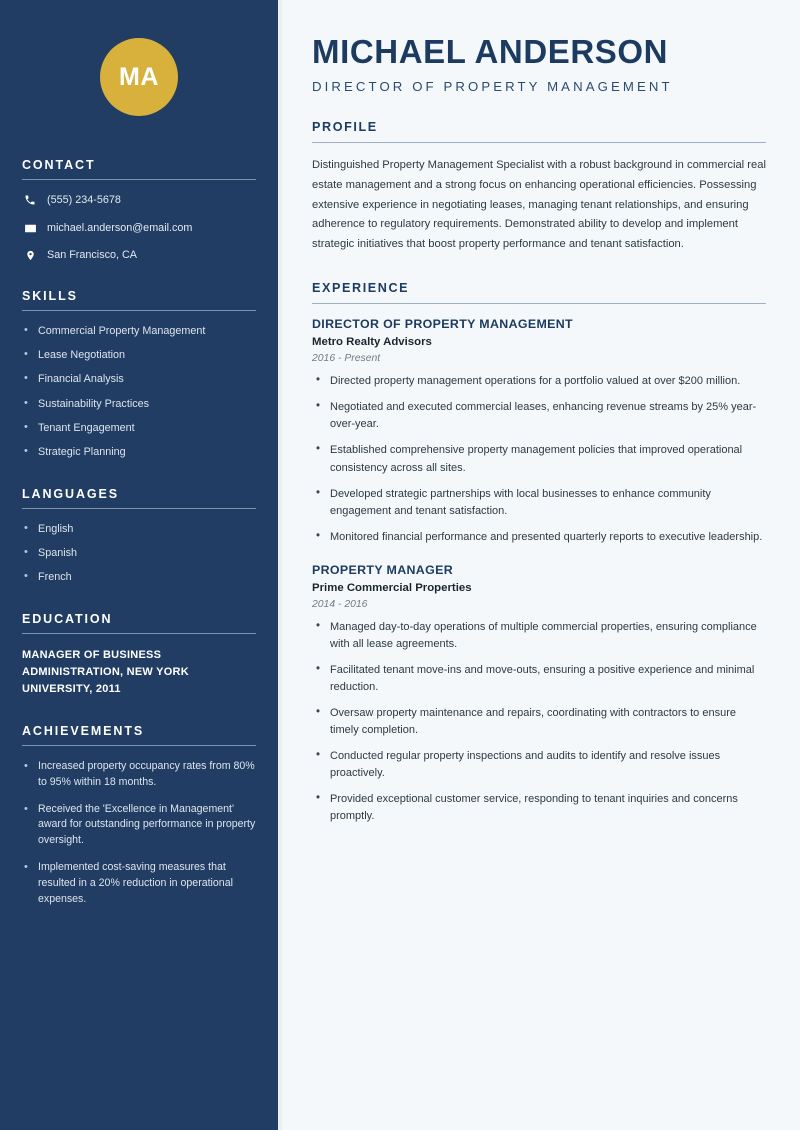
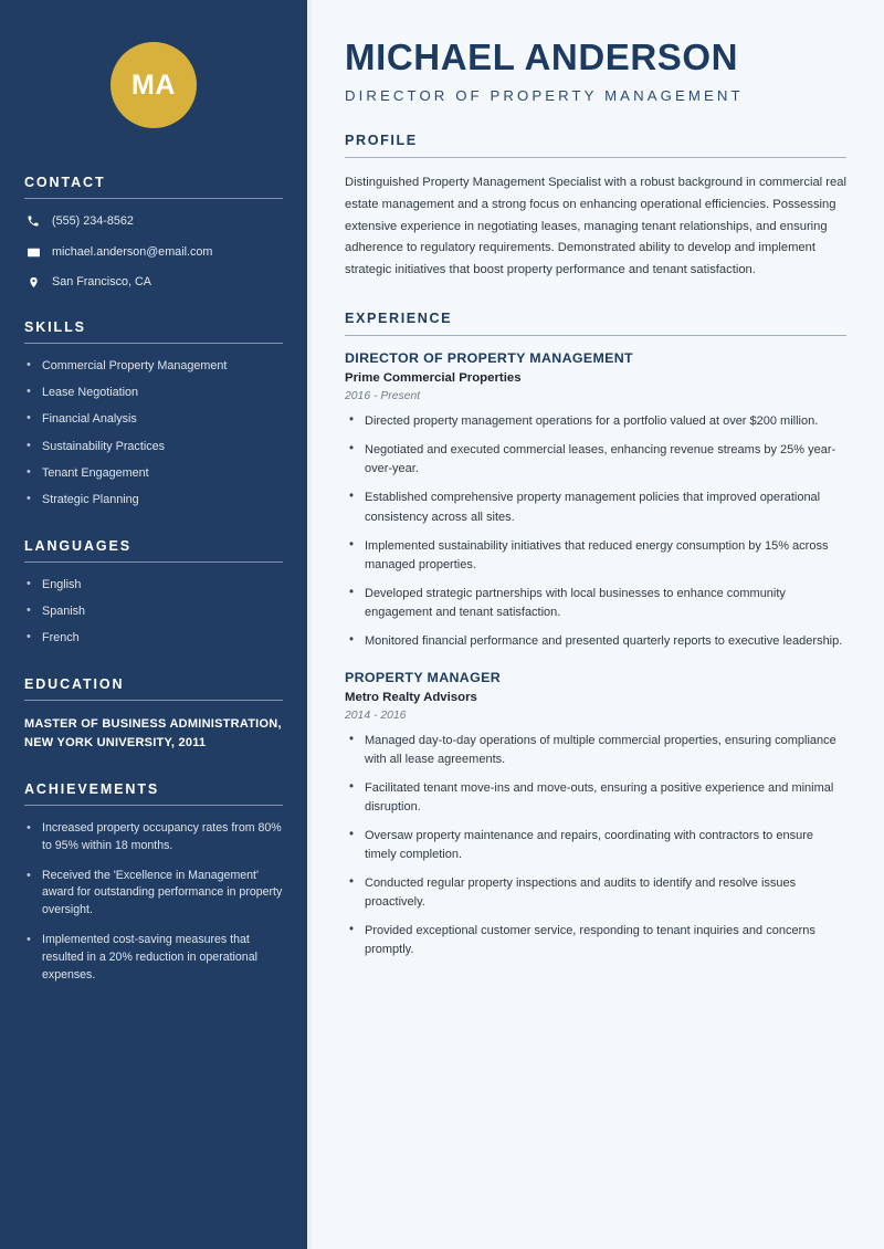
  MA
  CONTACT
- (555) 234-5678
+ (555) 234-8562
  michael.anderson@email.com
  San Francisco, CA
  SKILLS
  Commercial Property Management
  Lease Negotiation
  Financial Analysis
  Sustainability Practices
  Tenant Engagement
  Strategic Planning
  LANGUAGES
  English
  Spanish
  French
  EDUCATION
- MANAGER OF BUSINESS ADMINISTRATION, NEW YORK UNIVERSITY, 2011
+ MASTER OF BUSINESS ADMINISTRATION, NEW YORK UNIVERSITY, 2011
  ACHIEVEMENTS
  Increased property occupancy rates from 80% to 95% within 18 months.
  Received the 'Excellence in Management' award for outstanding performance in property oversight.
  Implemented cost-saving measures that resulted in a 20% reduction in operational expenses.
  MICHAEL ANDERSON
  DIRECTOR OF PROPERTY MANAGEMENT
  PROFILE
  Distinguished Property Management Specialist with a robust background in commercial real estate management and a strong focus on enhancing operational efficiencies. Possessing extensive experience in negotiating leases, managing tenant relationships, and ensuring adherence to regulatory requirements. Demonstrated ability to develop and implement strategic initiatives that boost property performance and tenant satisfaction.
  EXPERIENCE
  DIRECTOR OF PROPERTY MANAGEMENT
- Metro Realty Advisors
+ Prime Commercial Properties
  2016 - Present
  Directed property management operations for a portfolio valued at over $200 million.
  Negotiated and executed commercial leases, enhancing revenue streams by 25% year-over-year.
  Established comprehensive property management policies that improved operational consistency across all sites.
+ Implemented sustainability initiatives that reduced energy consumption by 15% across managed properties.
  Developed strategic partnerships with local businesses to enhance community engagement and tenant satisfaction.
  Monitored financial performance and presented quarterly reports to executive leadership.
  PROPERTY MANAGER
- Prime Commercial Properties
+ Metro Realty Advisors
  2014 - 2016
  Managed day-to-day operations of multiple commercial properties, ensuring compliance with all lease agreements.
- Facilitated tenant move-ins and move-outs, ensuring a positive experience and minimal reduction.
+ Facilitated tenant move-ins and move-outs, ensuring a positive experience and minimal disruption.
  Oversaw property maintenance and repairs, coordinating with contractors to ensure timely completion.
  Conducted regular property inspections and audits to identify and resolve issues proactively.
  Provided exceptional customer service, responding to tenant inquiries and concerns promptly.
